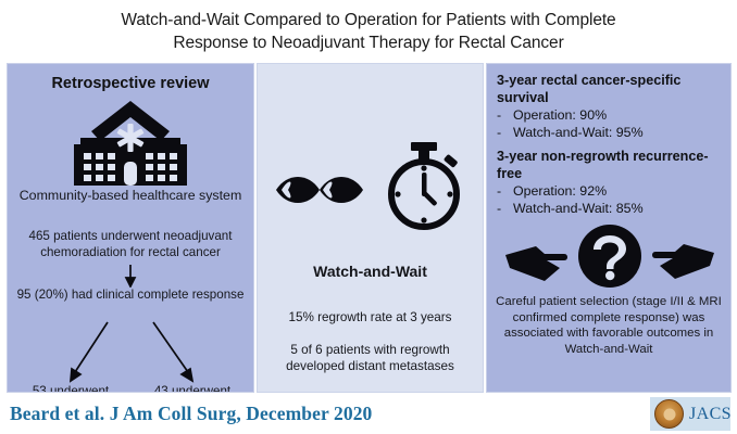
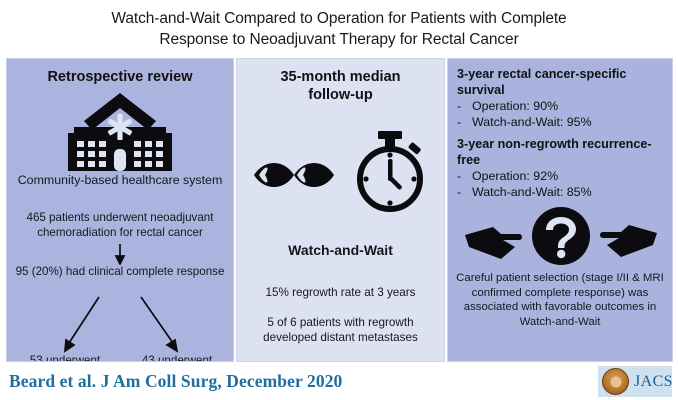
  Watch-and-Wait Compared to Operation for Patients with Complete
  Response to Neoadjuvant Therapy for Rectal Cancer
  Retrospective review
  Community-based healthcare system
  465 patients underwent neoadjuvant chemoradiation for rectal cancer
  95 (20%) had clinical complete response
+ 35-month median
+ follow-up
  Watch-and-Wait
  15% regrowth rate at 3 years
  5 of 6 patients with regrowth developed distant metastases
  3-year rectal cancer-specific survival
  -
  Operation: 90%
  -
  Watch-and-Wait: 95%
  3-year non-regrowth recurrence-free
  -
  Operation: 92%
  -
  Watch-and-Wait: 85%
  Careful patient selection (stage I/II & MRI confirmed complete response) was associated with favorable outcomes in Watch-and-Wait
  Beard et al. J Am Coll Surg, December 2020
  JACS
